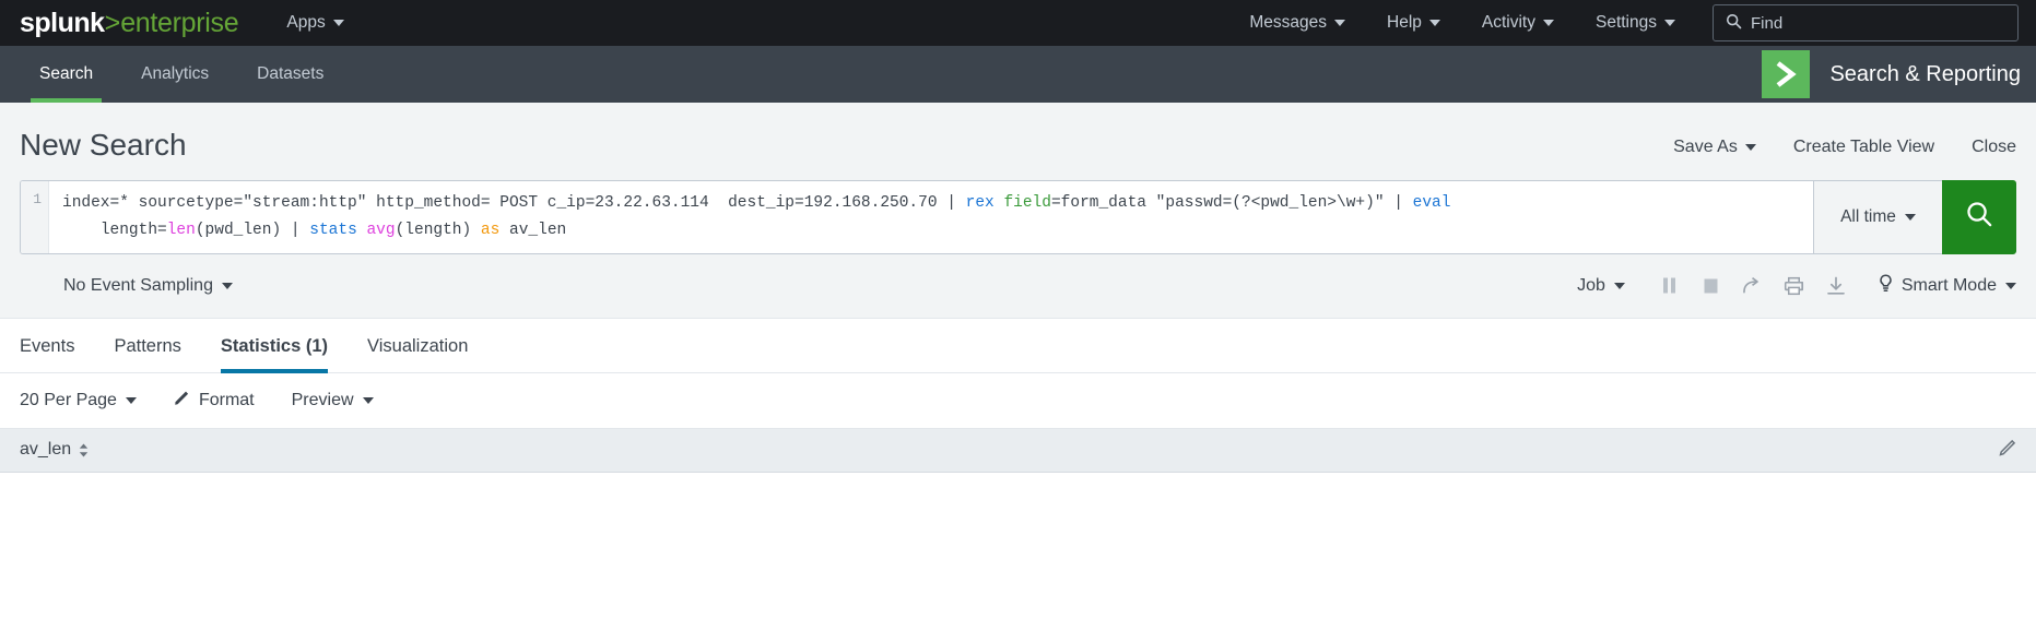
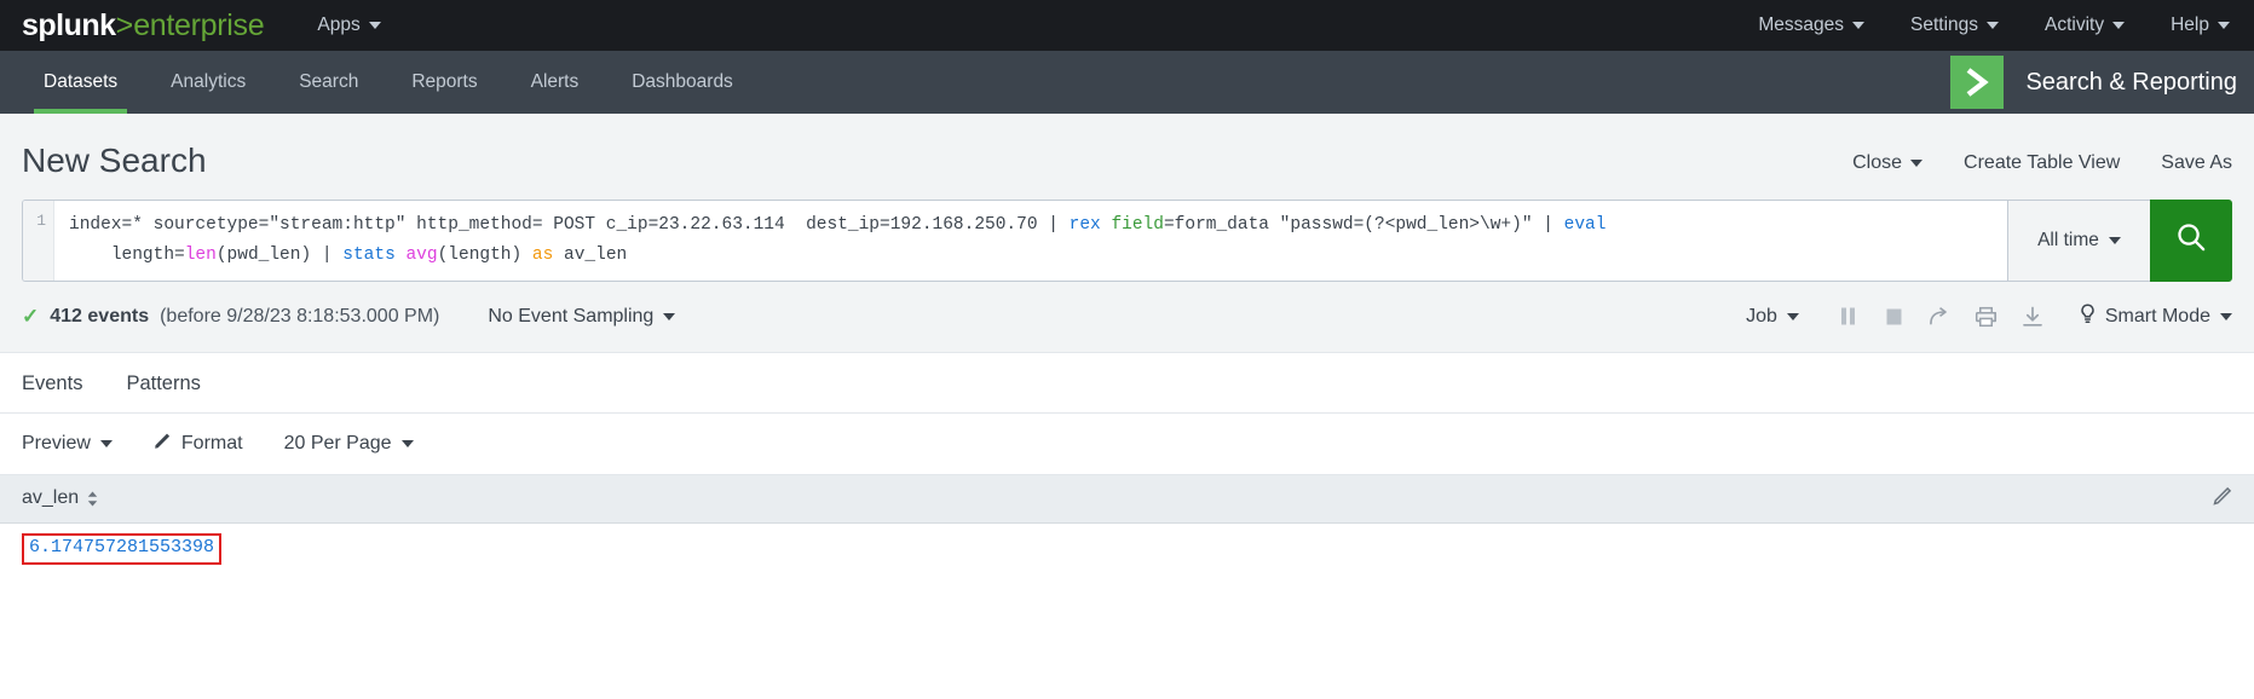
  splunk
  >
  enterprise
  Apps
  Messages
- Help
+ Settings
  Activity
- Settings
+ Help
- Find
- Search
+ Datasets
  Analytics
- Datasets
+ Search
+ Reports
+ Alerts
+ Dashboards
  Search & Reporting
  New Search
- Save As
+ Close
  Create Table View
- Close
+ Save As
  1
  index=* sourcetype="stream:http" http_method= POST c_ip=23.22.63.114 dest_ip=192.168.250.70 | rex field=form_data "passwd=(?<pwd_len>\w+)" | eval
  length=len(pwd_len) | stats avg(length) as av_len
  All time
+ ✓
+ 412 events
+ (before 9/28/23 8:18:53.000 PM)
  No Event Sampling
  Job
  Smart Mode
  Events
  Patterns
- Statistics (1)
- Visualization
- 20 Per Page
+ Preview
  Format
- Preview
+ 20 Per Page
  av_len
+ 6.174757281553398
